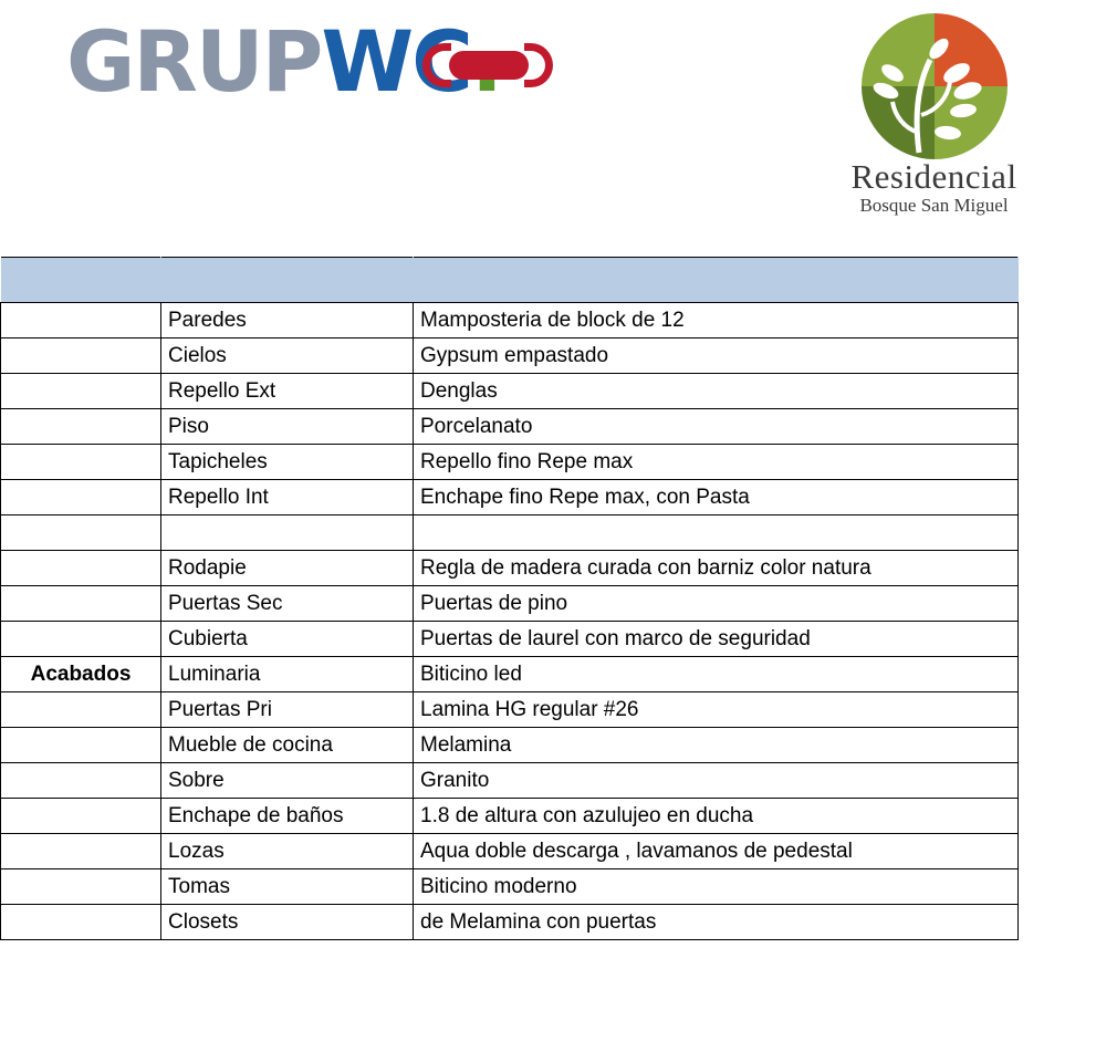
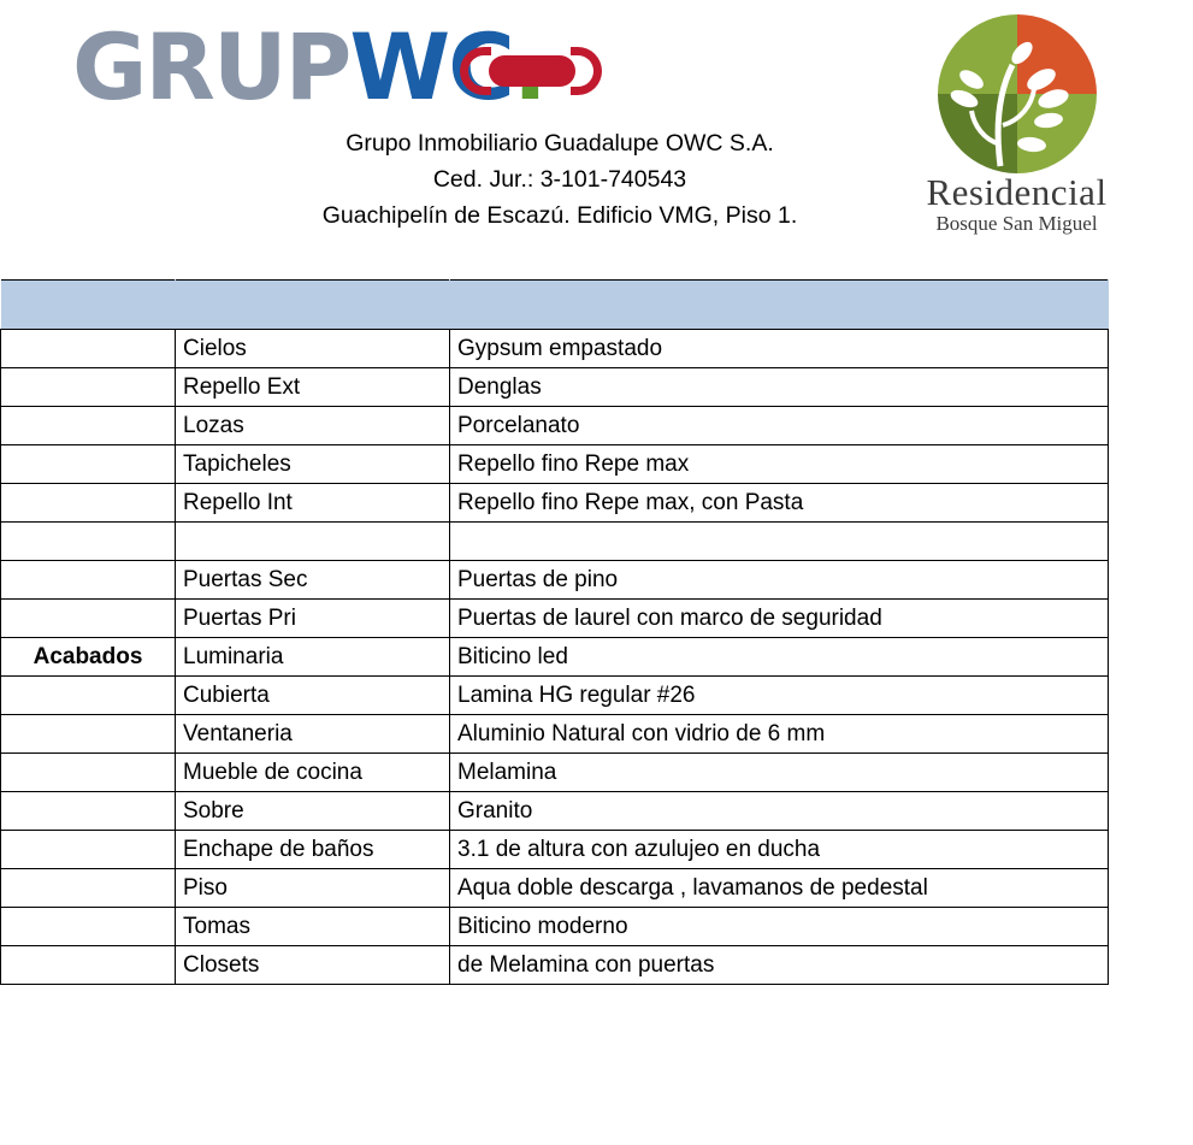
  GRUPWC
+ Grupo Inmobiliario Guadalupe OWC S.A.
+ Ced. Jur.: 3-101-740543
+ Guachipelín de Escazú. Edificio VMG, Piso 1.
  Residencial
  Bosque San Miguel
- 	Paredes	Mamposteria de block de 12
  	Cielos	Gypsum empastado
  	Repello Ext	Denglas
- 	Piso	Porcelanato
+ 	Lozas	Porcelanato
  	Tapicheles	Repello fino Repe max
- 	Repello Int	Enchape fino Repe max, con Pasta
+ 	Repello Int	Repello fino Repe max, con Pasta
- 	Rodapie	Regla de madera curada con barniz color natura
  	Puertas Sec	Puertas de pino
- 	Cubierta	Puertas de laurel con marco de seguridad
+ 	Puertas Pri	Puertas de laurel con marco de seguridad
  Acabados	Luminaria	Biticino led
- 	Puertas Pri	Lamina HG regular #26
+ 	Cubierta	Lamina HG regular #26
+ 	Ventaneria	Aluminio Natural con vidrio de 6 mm
  	Mueble de cocina	Melamina
  	Sobre	Granito
- 	Enchape de baños	1.8 de altura con azulujeo en ducha
+ 	Enchape de baños	3.1 de altura con azulujeo en ducha
- 	Lozas	Aqua doble descarga , lavamanos de pedestal
+ 	Piso	Aqua doble descarga , lavamanos de pedestal
  	Tomas	Biticino moderno
  	Closets	de Melamina con puertas
